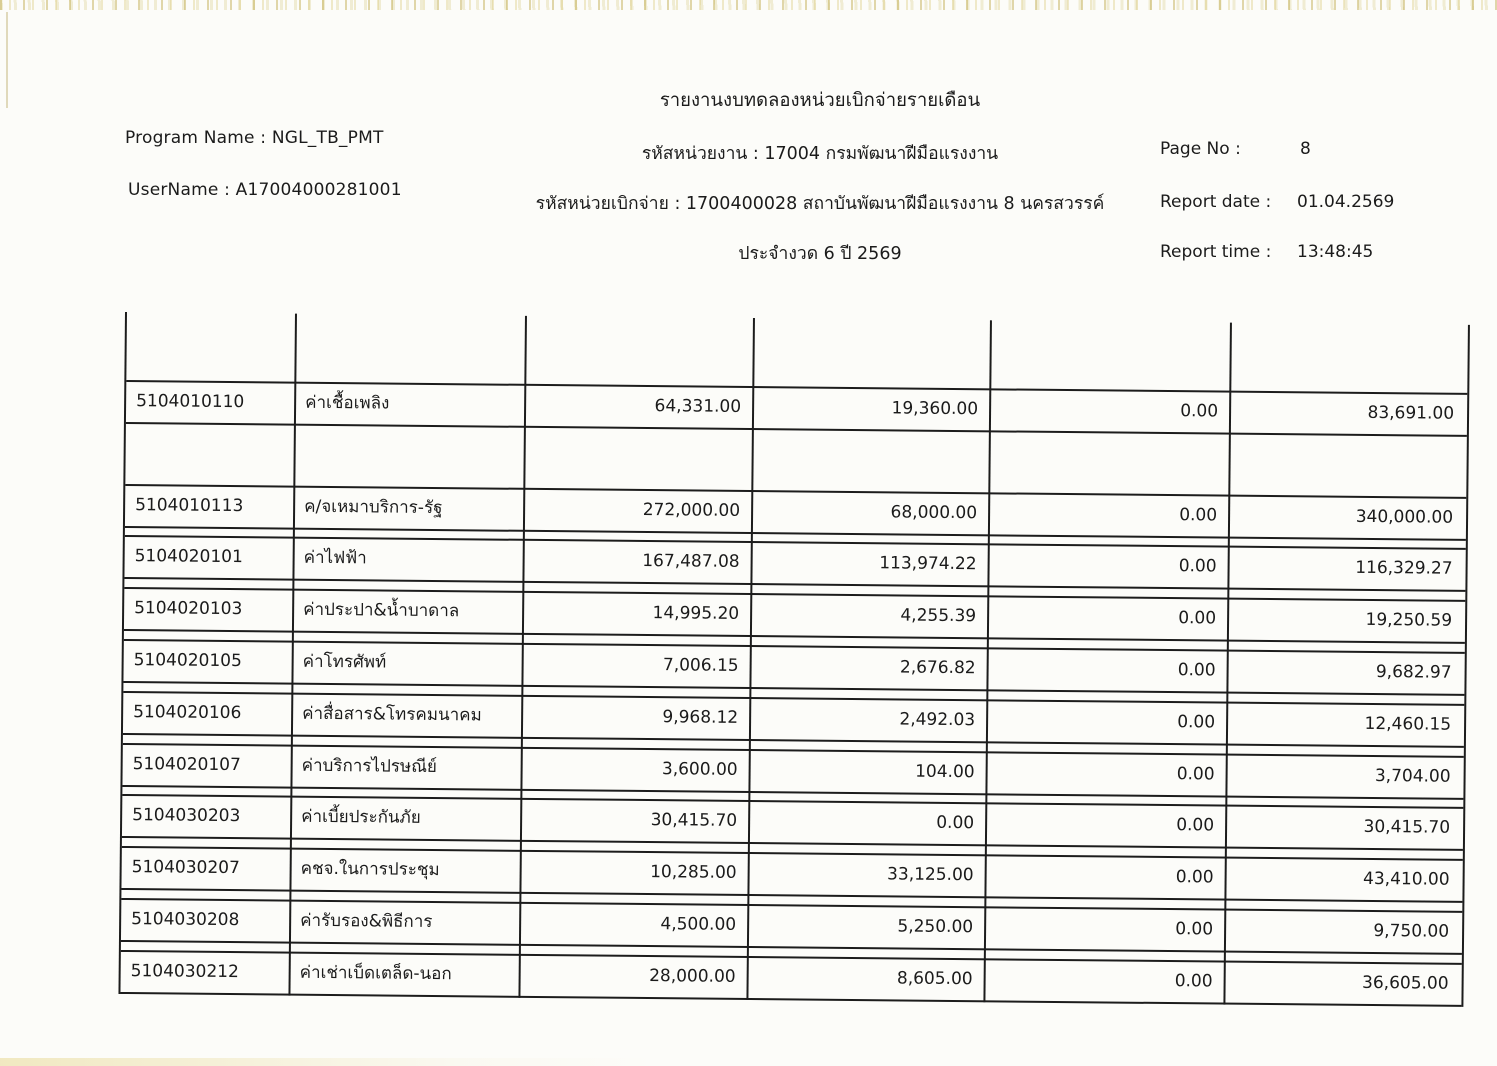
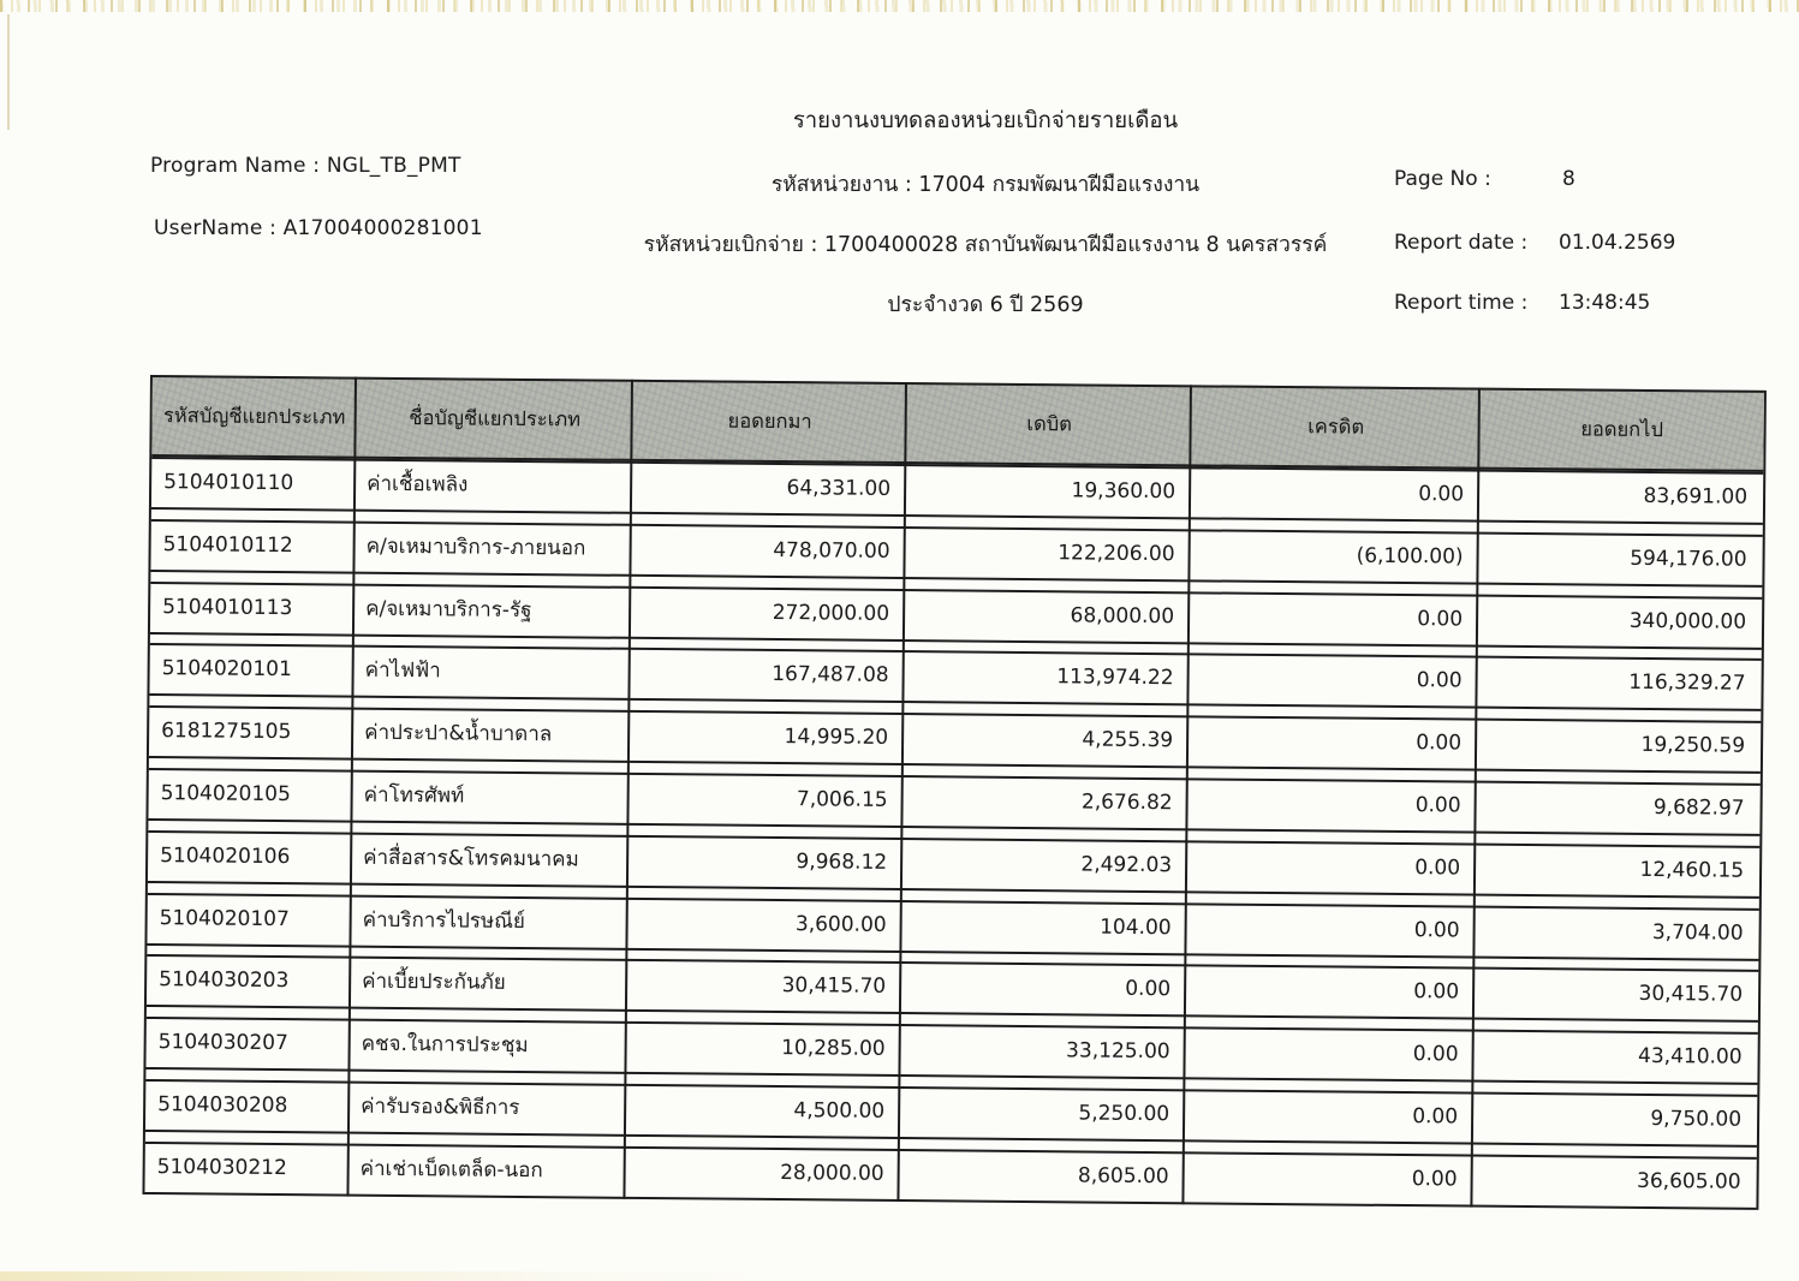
  รายงานงบทดลองหน่วยเบิกจ่ายรายเดือน
  Program Name : NGL_TB_PMT
  UserName : A17004000281001
  รหัสหน่วยงาน : 17004 กรมพัฒนาฝีมือแรงงาน
  รหัสหน่วยเบิกจ่าย : 1700400028 สถาบันพัฒนาฝีมือแรงงาน 8 นครสวรรค์
  ประจำงวด 6 ปี 2569
  Page No :
  8
  Report date :
  01.04.2569
  Report time :
  13:48:45
+ รหัสบัญชีแยกประเภท
+ ชื่อบัญชีแยกประเภท
+ ยอดยกมา
+ เดบิต
+ เครดิต
+ ยอดยกไป
  5104010110
  ค่าเชื้อเพลิง
  64,331.00
  19,360.00
  0.00
  83,691.00
+ 5104010112
+ ค/จเหมาบริการ-ภายนอก
+ 478,070.00
+ 122,206.00
+ (6,100.00)
+ 594,176.00
  5104010113
  ค/จเหมาบริการ-รัฐ
  272,000.00
  68,000.00
  0.00
  340,000.00
  5104020101
  ค่าไฟฟ้า
  167,487.08
  113,974.22
  0.00
  116,329.27
- 5104020103
+ 6181275105
  ค่าประปา&น้ำบาดาล
  14,995.20
  4,255.39
  0.00
  19,250.59
  5104020105
  ค่าโทรศัพท์
  7,006.15
  2,676.82
  0.00
  9,682.97
  5104020106
  ค่าสื่อสาร&โทรคมนาคม
  9,968.12
  2,492.03
  0.00
  12,460.15
  5104020107
  ค่าบริการไปรษณีย์
  3,600.00
  104.00
  0.00
  3,704.00
  5104030203
  ค่าเบี้ยประกันภัย
  30,415.70
  0.00
  0.00
  30,415.70
  5104030207
  คชจ.ในการประชุม
  10,285.00
  33,125.00
  0.00
  43,410.00
  5104030208
  ค่ารับรอง&พิธีการ
  4,500.00
  5,250.00
  0.00
  9,750.00
  5104030212
  ค่าเช่าเบ็ดเตล็ด-นอก
  28,000.00
  8,605.00
  0.00
  36,605.00
